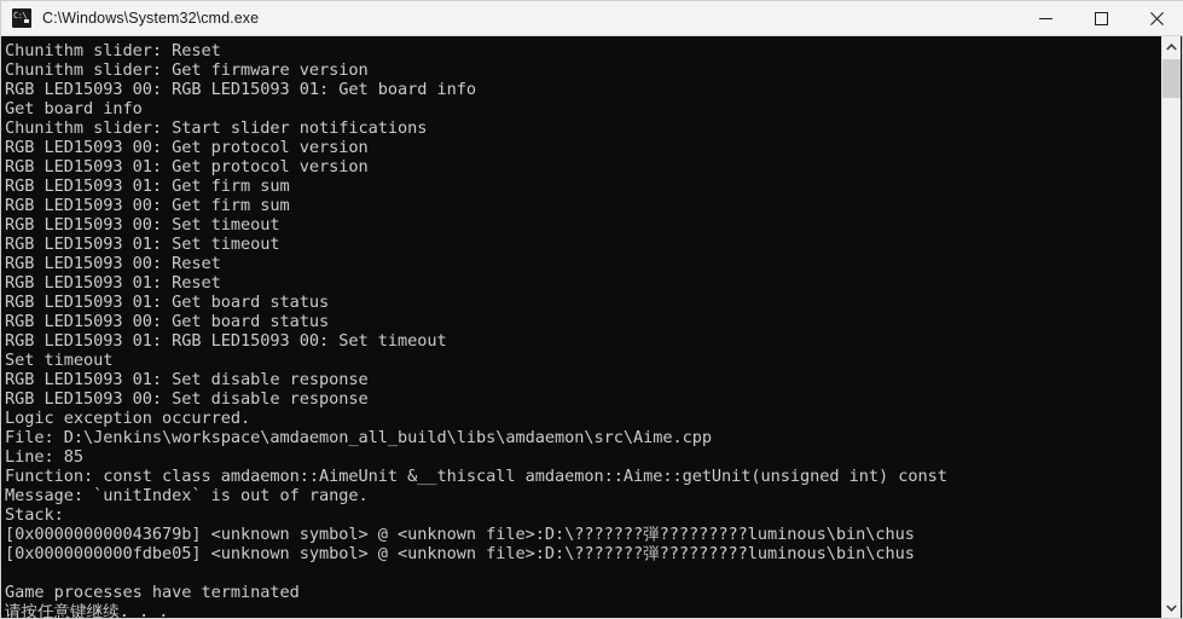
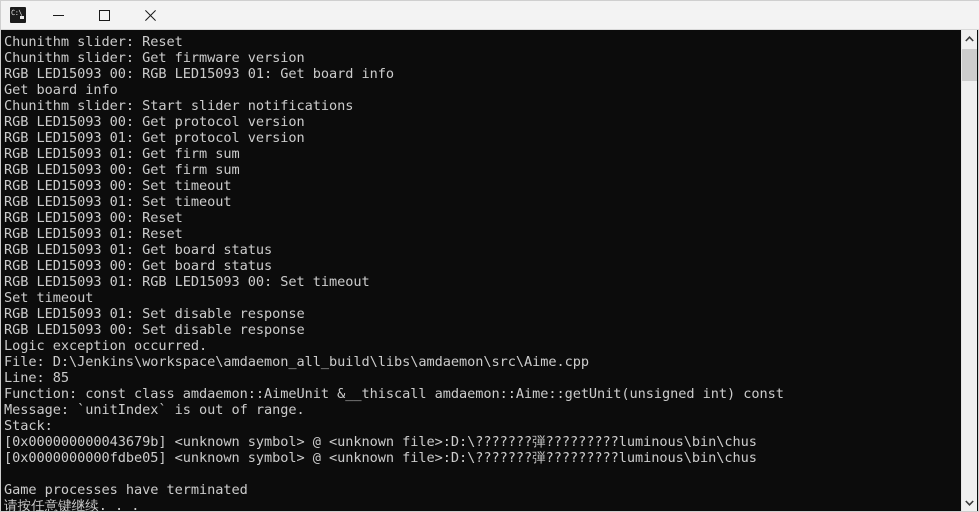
  C:\
- C:\Windows\System32\cmd.exe
  Chunithm slider: Reset
  Chunithm slider: Get firmware version
  RGB LED15093 00: RGB LED15093 01: Get board info
  Get board info
  Chunithm slider: Start slider notifications
  RGB LED15093 00: Get protocol version
  RGB LED15093 01: Get protocol version
  RGB LED15093 01: Get firm sum
  RGB LED15093 00: Get firm sum
  RGB LED15093 00: Set timeout
  RGB LED15093 01: Set timeout
  RGB LED15093 00: Reset
  RGB LED15093 01: Reset
  RGB LED15093 01: Get board status
  RGB LED15093 00: Get board status
  RGB LED15093 01: RGB LED15093 00: Set timeout
  Set timeout
  RGB LED15093 01: Set disable response
  RGB LED15093 00: Set disable response
  Logic exception occurred.
  File: D:\Jenkins\workspace\amdaemon_all_build\libs\amdaemon\src\Aime.cpp
  Line: 85
  Function: const class amdaemon::AimeUnit &__thiscall amdaemon::Aime::getUnit(unsigned int) const
  Message: `unitIndex` is out of range.
  Stack:
  [0x000000000043679b] <unknown symbol> @ <unknown file>:D:\???????弾?????????luminous\bin\chus
  [0x0000000000fdbe05] <unknown symbol> @ <unknown file>:D:\???????弾?????????luminous\bin\chus
  Game processes have terminated
  请按任意键继续. . .
